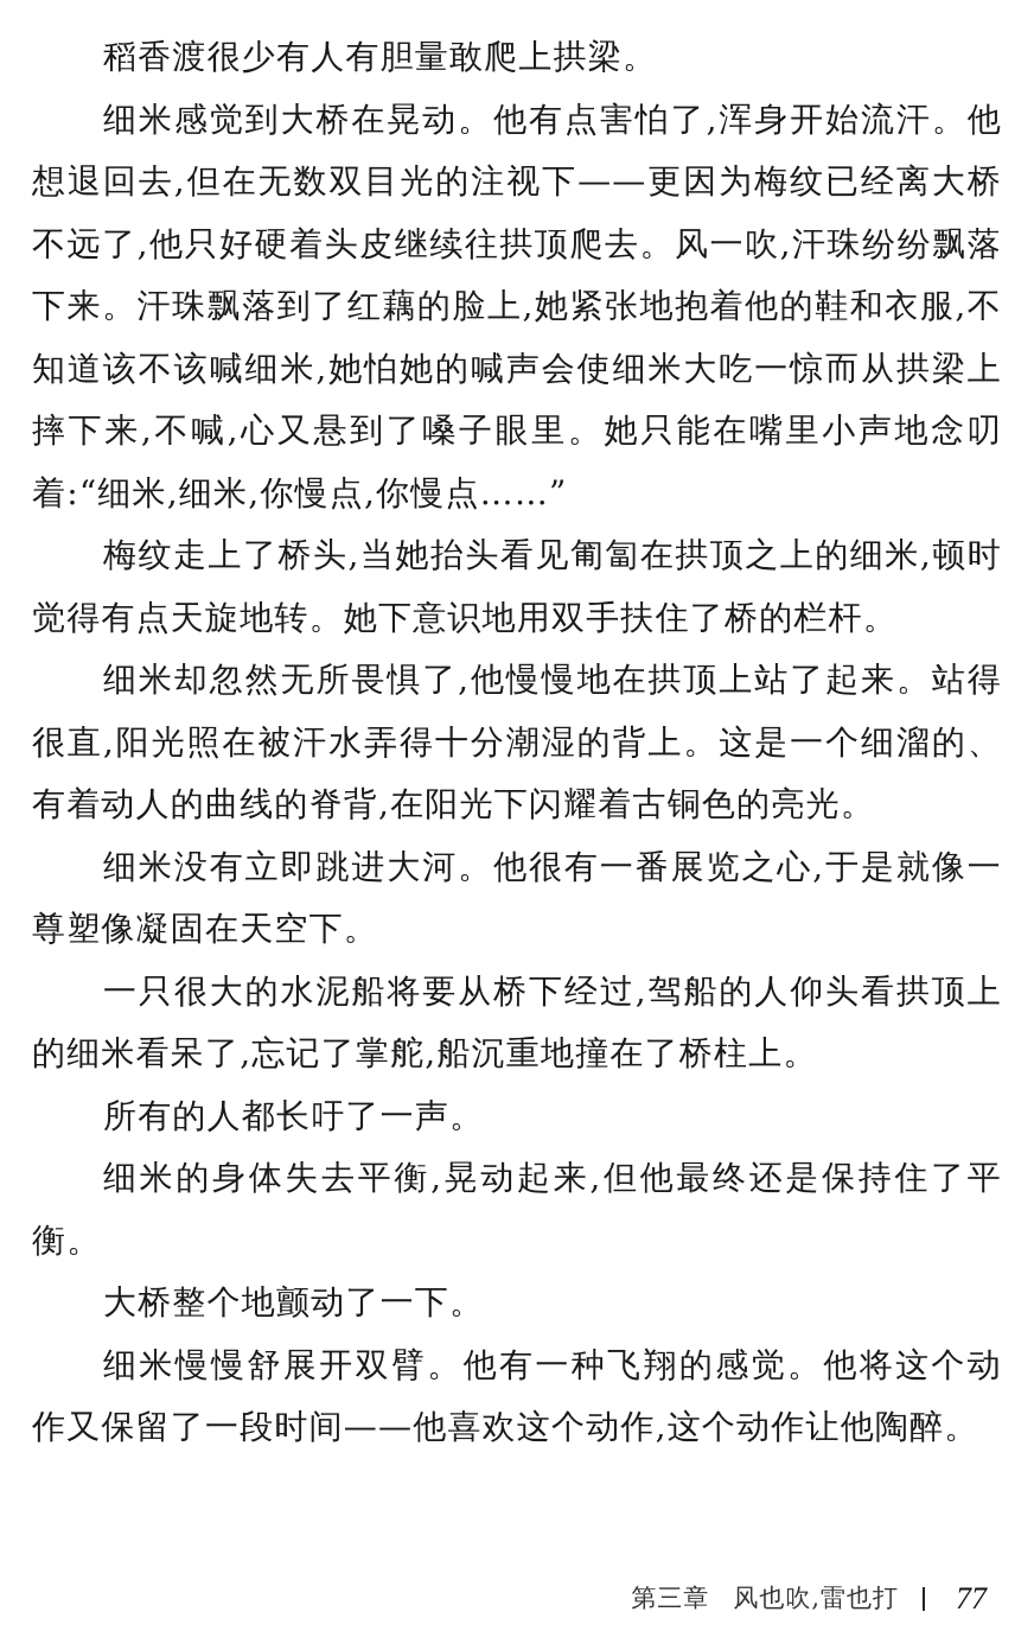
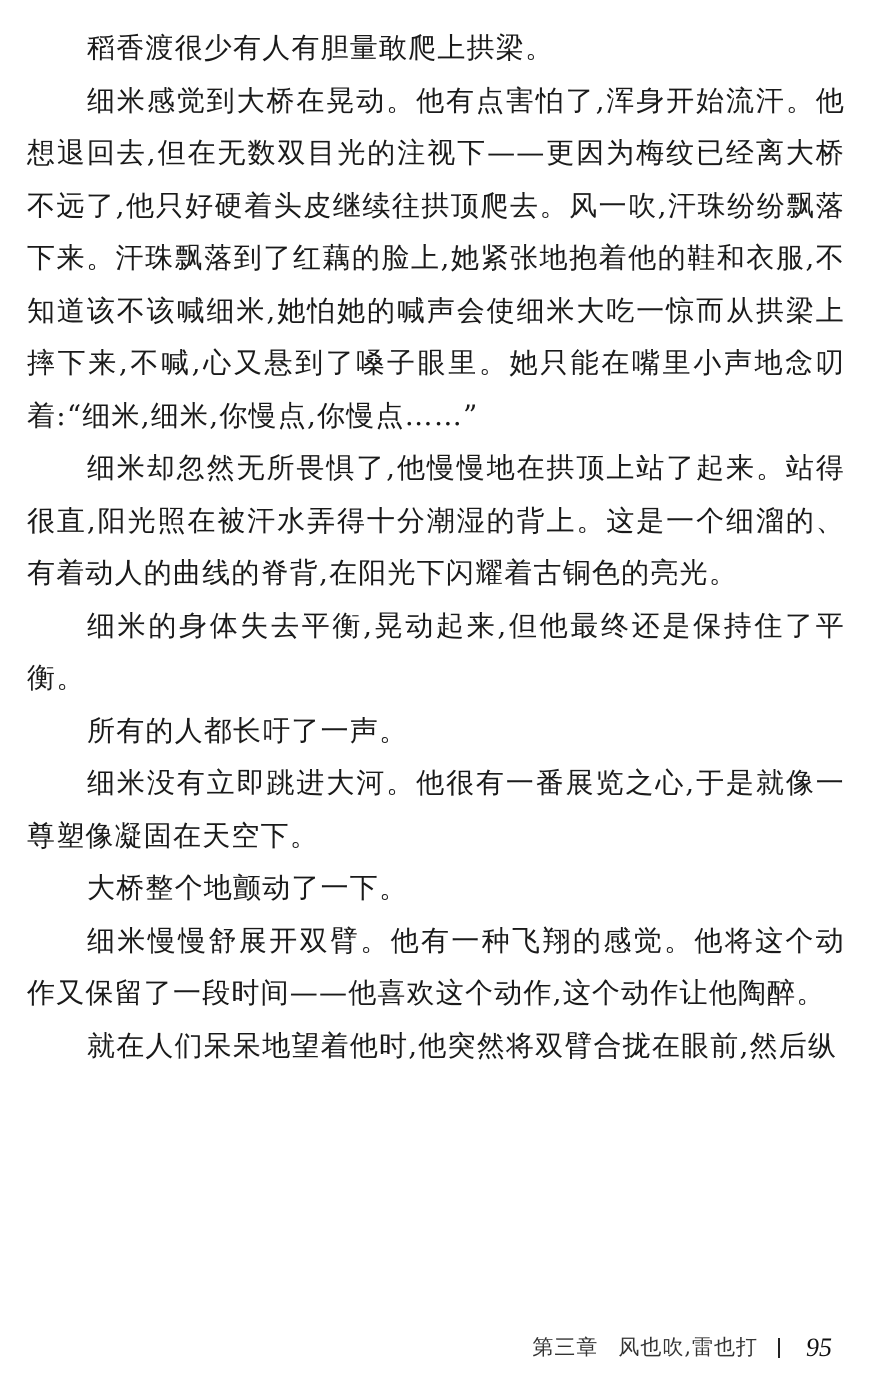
  稻香渡很少有人有胆量敢爬上拱梁。
  细米感觉到大桥在晃动。他有点害怕了,浑身开始流汗。他想退回去,但在无数双目光的注视下——更因为梅纹已经离大桥不远了,他只好硬着头皮继续往拱顶爬去。风一吹,汗珠纷纷飘落下来。汗珠飘落到了红藕的脸上,她紧张地抱着他的鞋和衣服,不知道该不该喊细米,她怕她的喊声会使细米大吃一惊而从拱梁上摔下来,不喊,心又悬到了嗓子眼里。她只能在嘴里小声地念叨着:“细米,细米,你慢点,你慢点……”
- 梅纹走上了桥头,当她抬头看见匍匐在拱顶之上的细米,顿时觉得有点天旋地转。她下意识地用双手扶住了桥的栏杆。
  细米却忽然无所畏惧了,他慢慢地在拱顶上站了起来。站得很直,阳光照在被汗水弄得十分潮湿的背上。这是一个细溜的、有着动人的曲线的脊背,在阳光下闪耀着古铜色的亮光。
- 细米没有立即跳进大河。他很有一番展览之心,于是就像一尊塑像凝固在天空下。
+ 细米的身体失去平衡,晃动起来,但他最终还是保持住了平衡。
- 一只很大的水泥船将要从桥下经过,驾船的人仰头看拱顶上的细米看呆了,忘记了掌舵,船沉重地撞在了桥柱上。
  所有的人都长吁了一声。
- 细米的身体失去平衡,晃动起来,但他最终还是保持住了平衡。
+ 细米没有立即跳进大河。他很有一番展览之心,于是就像一尊塑像凝固在天空下。
  大桥整个地颤动了一下。
  细米慢慢舒展开双臂。他有一种飞翔的感觉。他将这个动作又保留了一段时间——他喜欢这个动作,这个动作让他陶醉。
+ 就在人们呆呆地望着他时,他突然将双臂合拢在眼前,然后纵
  第三章
  风也吹,雷也打
- 77
+ 95
